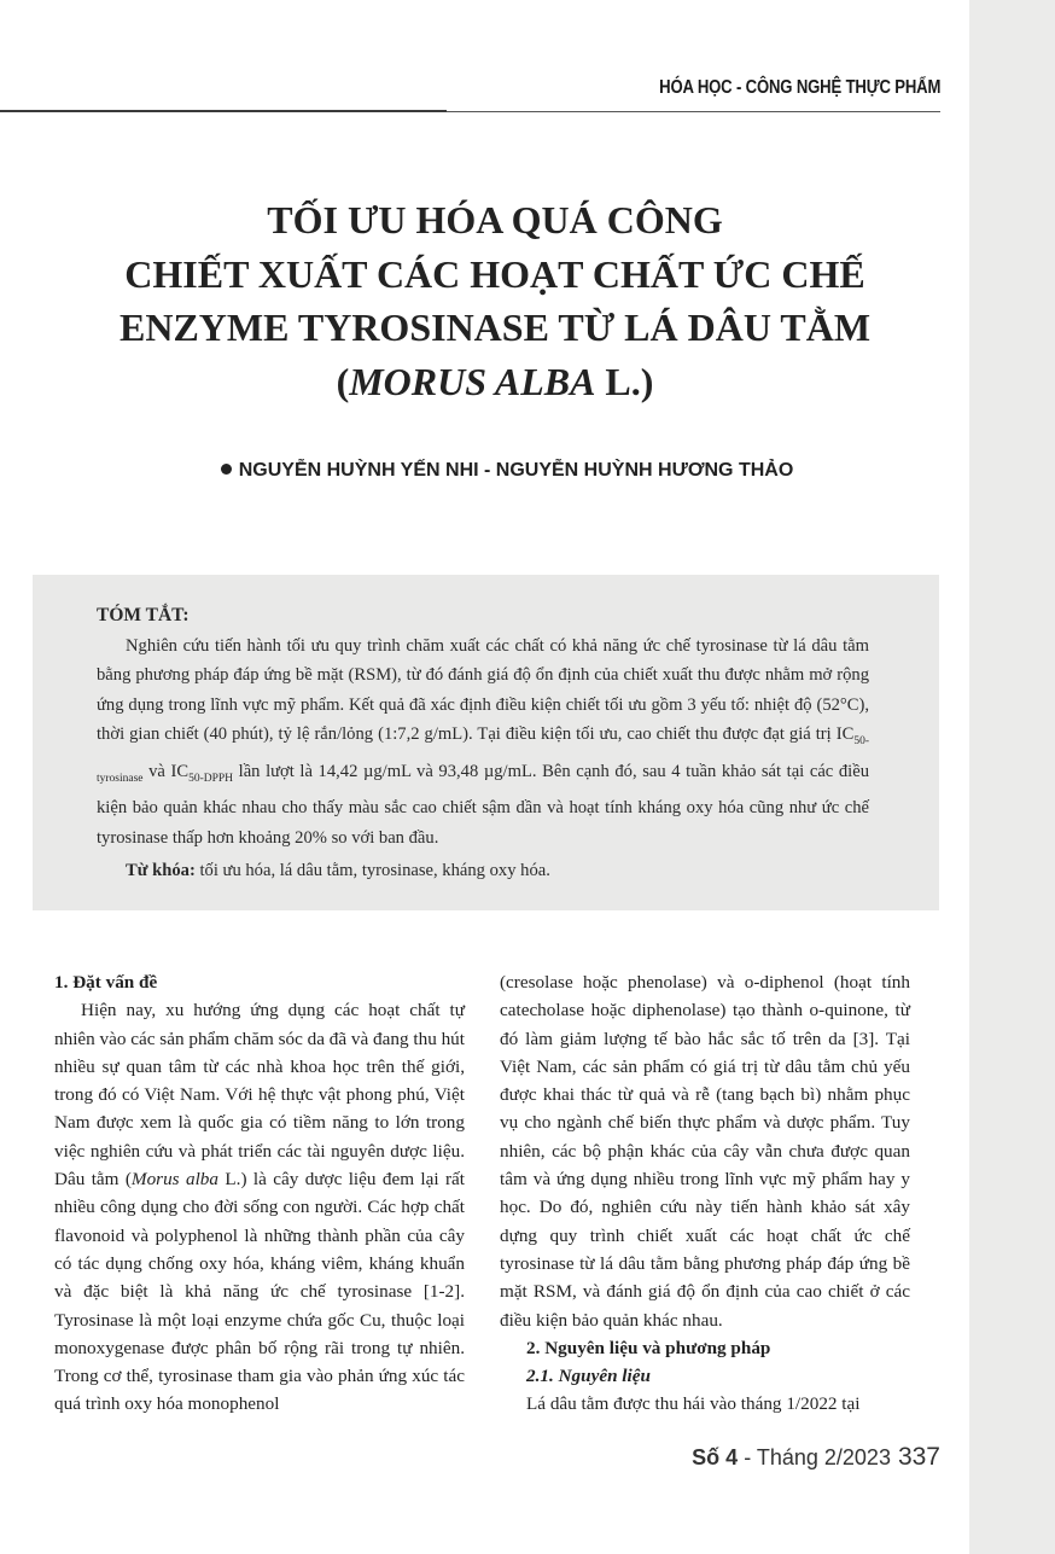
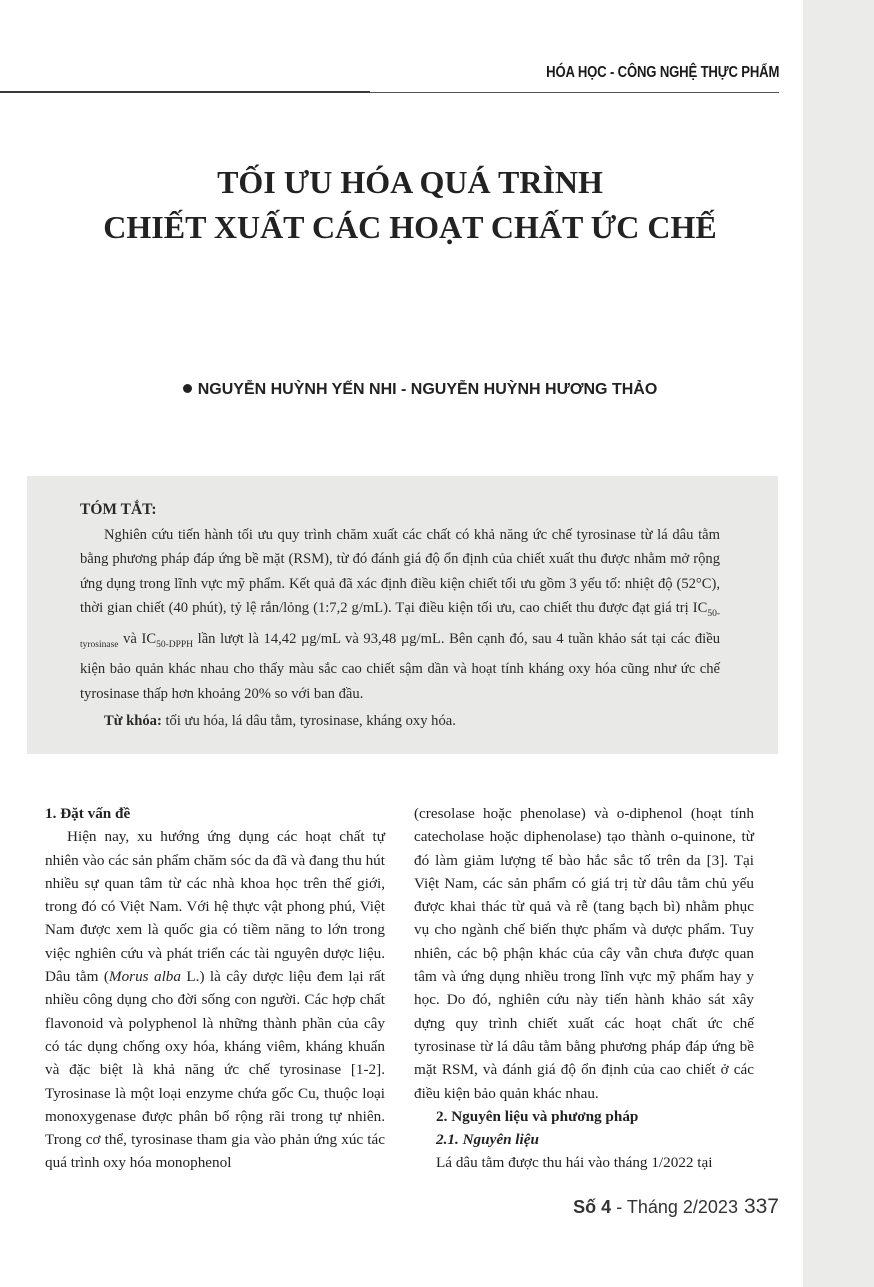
  HÓA HỌC - CÔNG NGHỆ THỰC PHẨM
- TỐI ƯU HÓA QUÁ CÔNG
+ TỐI ƯU HÓA QUÁ TRÌNH
  CHIẾT XUẤT CÁC HOẠT CHẤT ỨC CHẾ
- ENZYME TYROSINASE TỪ LÁ DÂU TẰM
- (MORUS ALBA L.)
  NGUYỄN HUỲNH YẾN NHI - NGUYỄN HUỲNH HƯƠNG THẢO
  TÓM TẮT:
  Nghiên cứu tiến hành tối ưu quy trình chăm xuất các chất có khả năng ức chế tyrosinase từ lá dâu tằm bằng phương pháp đáp ứng bề mặt (RSM), từ đó đánh giá độ ổn định của chiết xuất thu được nhằm mở rộng ứng dụng trong lĩnh vực mỹ phẩm. Kết quả đã xác định điều kiện chiết tối ưu gồm 3 yếu tố: nhiệt độ (52°C), thời gian chiết (40 phút), tỷ lệ rắn/lỏng (1:7,2 g/mL). Tại điều kiện tối ưu, cao chiết thu được đạt giá trị IC50-tyrosinase và IC50-DPPH lần lượt là 14,42 µg/mL và 93,48 µg/mL. Bên cạnh đó, sau 4 tuần khảo sát tại các điều kiện bảo quản khác nhau cho thấy màu sắc cao chiết sậm dần và hoạt tính kháng oxy hóa cũng như ức chế tyrosinase thấp hơn khoảng 20% so với ban đầu.
  Từ khóa: tối ưu hóa, lá dâu tằm, tyrosinase, kháng oxy hóa.
  1. Đặt vấn đề
  Hiện nay, xu hướng ứng dụng các hoạt chất tự nhiên vào các sản phẩm chăm sóc da đã và đang thu hút nhiều sự quan tâm từ các nhà khoa học trên thế giới, trong đó có Việt Nam. Với hệ thực vật phong phú, Việt Nam được xem là quốc gia có tiềm năng to lớn trong việc nghiên cứu và phát triển các tài nguyên dược liệu. Dâu tằm (Morus alba L.) là cây dược liệu đem lại rất nhiều công dụng cho đời sống con người. Các hợp chất flavonoid và polyphenol là những thành phần của cây có tác dụng chống oxy hóa, kháng viêm, kháng khuẩn và đặc biệt là khả năng ức chế tyrosinase [1-2]. Tyrosinase là một loại enzyme chứa gốc Cu, thuộc loại monoxygenase được phân bố rộng rãi trong tự nhiên. Trong cơ thể, tyrosinase tham gia vào phản ứng xúc tác quá trình oxy hóa monophenol
  (cresolase hoặc phenolase) và o-diphenol (hoạt tính catecholase hoặc diphenolase) tạo thành o-quinone, từ đó làm giảm lượng tế bào hắc sắc tố trên da [3]. Tại Việt Nam, các sản phẩm có giá trị từ dâu tằm chủ yếu được khai thác từ quả và rễ (tang bạch bì) nhằm phục vụ cho ngành chế biến thực phẩm và dược phẩm. Tuy nhiên, các bộ phận khác của cây vẫn chưa được quan tâm và ứng dụng nhiều trong lĩnh vực mỹ phẩm hay y học. Do đó, nghiên cứu này tiến hành khảo sát xây dựng quy trình chiết xuất các hoạt chất ức chế tyrosinase từ lá dâu tằm bằng phương pháp đáp ứng bề mặt RSM, và đánh giá độ ổn định của cao chiết ở các điều kiện bảo quản khác nhau.
  2. Nguyên liệu và phương pháp
  2.1. Nguyên liệu
  Lá dâu tằm được thu hái vào tháng 1/2022 tại
  Số 4 - Tháng 2/2023 337
